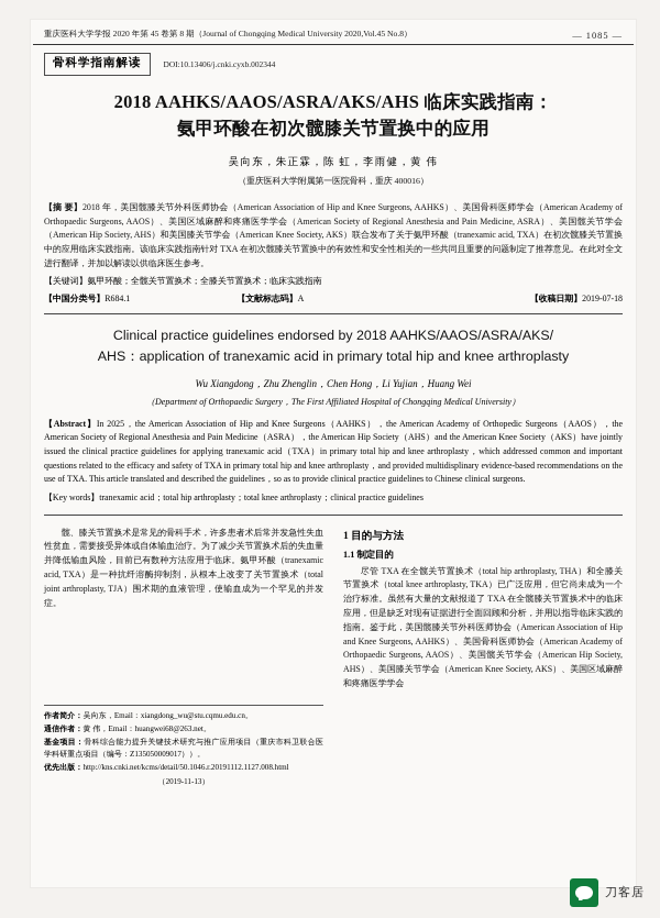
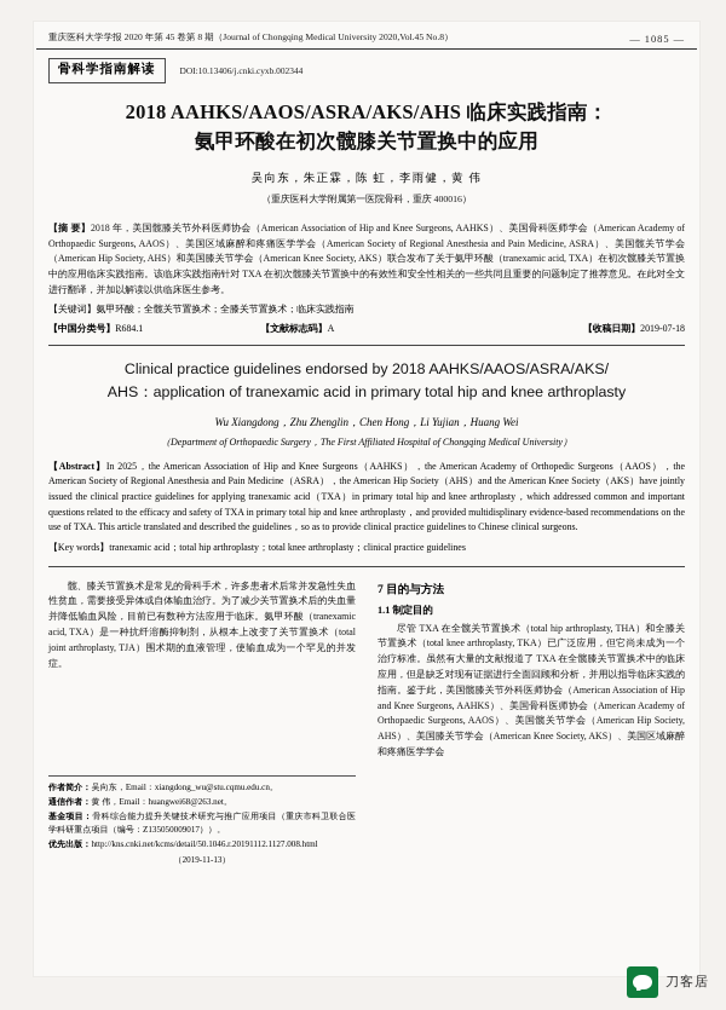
  重庆医科大学学报 2020 年第 45 卷第 8 期（Journal of Chongqing Medical University 2020,Vol.45 No.8）
  — 1085 —
  骨科学指南解读
  DOI:10.13406/j.cnki.cyxb.002344
  2018 AAHKS/AAOS/ASRA/AKS/AHS 临床实践指南：
  氨甲环酸在初次髋膝关节置换中的应用
  吴向东，朱正霖，陈 虹，李雨健，黄 伟
  （重庆医科大学附属第一医院骨科，重庆 400016）
  【摘 要】2018 年，美国髋膝关节外科医师协会（American Association of Hip and Knee Surgeons, AAHKS）、美国骨科医师学会（American Academy of Orthopaedic Surgeons, AAOS）、美国区域麻醉和疼痛医学学会（American Society of Regional Anesthesia and Pain Medicine, ASRA）、美国髋关节学会（American Hip Society, AHS）和美国膝关节学会（American Knee Society, AKS）联合发布了关于氨甲环酸（tranexamic acid, TXA）在初次髋膝关节置换中的应用临床实践指南。该临床实践指南针对 TXA 在初次髋膝关节置换中的有效性和安全性相关的一些共同且重要的问题制定了推荐意见。在此对全文进行翻译，并加以解读以供临床医生参考。
  【关键词】氨甲环酸；全髋关节置换术；全膝关节置换术；临床实践指南
  【中国分类号】R684.1
  【文献标志码】A
  【收稿日期】2019-07-18
  Clinical practice guidelines endorsed by 2018 AAHKS/AAOS/ASRA/AKS/
  AHS：application of tranexamic acid in primary total hip and knee arthroplasty
  Wu Xiangdong，Zhu Zhenglin，Chen Hong，Li Yujian，Huang Wei
  （Department of Orthopaedic Surgery，The First Affiliated Hospital of Chongqing Medical University）
  【Abstract】In 2025，the American Association of Hip and Knee Surgeons（AAHKS），the American Academy of Orthopedic Surgeons（AAOS），the American Society of Regional Anesthesia and Pain Medicine（ASRA），the American Hip Society（AHS）and the American Knee Society（AKS）have jointly issued the clinical practice guidelines for applying tranexamic acid（TXA）in primary total hip and knee arthroplasty，which addressed common and important questions related to the efficacy and safety of TXA in primary total hip and knee arthroplasty，and provided multidisplinary evidence-based recommendations on the use of TXA. This article translated and described the guidelines，so as to provide clinical practice guidelines to Chinese clinical surgeons.
  【Key words】tranexamic acid；total hip arthroplasty；total knee arthroplasty；clinical practice guidelines
  髋、膝关节置换术是常见的骨科手术，许多患者术后常并发急性失血性贫血，需要接受异体或自体输血治疗。为了减少关节置换术后的失血量并降低输血风险，目前已有数种方法应用于临床。氨甲环酸（tranexamic acid, TXA）是一种抗纤溶酶抑制剂，从根本上改变了关节置换术（total joint arthroplasty, TJA）围术期的血液管理，使输血成为一个罕见的并发症。
  作者简介：吴向东，Email：xiangdong_wu@stu.cqmu.edu.cn。
  通信作者：黄 伟，Email：huangwei68@263.net。
  基金项目：骨科综合能力提升关键技术研究与推广应用项目（重庆市科卫联合医学科研重点项目（编号：Z135050009017））。
  优先出版：http://kns.cnki.net/kcms/detail/50.1046.r.20191112.1127.008.html
  （2019-11-13）
- 1 目的与方法
+ 7 目的与方法
  1.1 制定目的
  尽管 TXA 在全髋关节置换术（total hip arthroplasty, THA）和全膝关节置换术（total knee arthroplasty, TKA）已广泛应用，但它尚未成为一个治疗标准。虽然有大量的文献报道了 TXA 在全髋膝关节置换术中的临床应用，但是缺乏对现有证据进行全面回顾和分析，并用以指导临床实践的指南。鉴于此，美国髋膝关节外科医师协会（American Association of Hip and Knee Surgeons, AAHKS）、美国骨科医师协会（American Academy of Orthopaedic Surgeons, AAOS）、美国髋关节学会（American Hip Society, AHS）、美国膝关节学会（American Knee Society, AKS）、美国区域麻醉和疼痛医学学会
  刀客居
